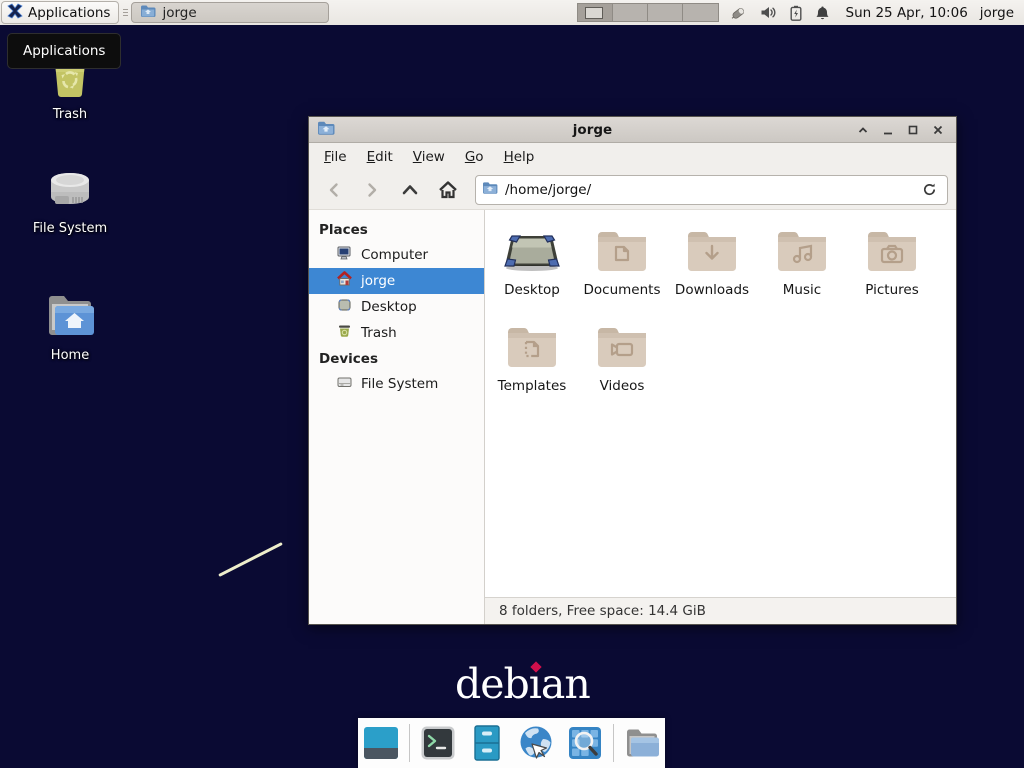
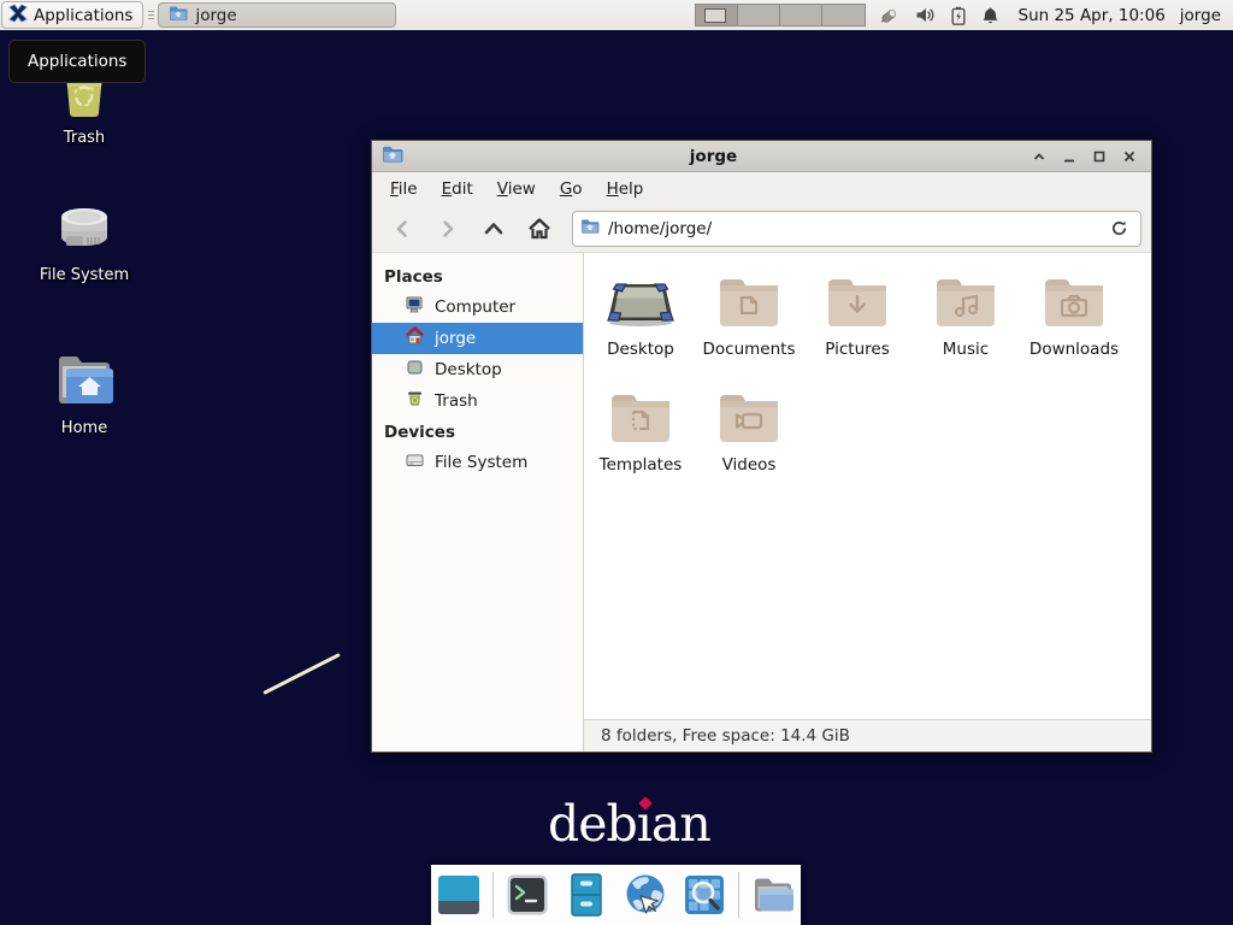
  Applications
  jorge
  Sun 25 Apr, 10:06
  jorge
  Applications
  Trash
  File System
  Home
  jorge
  File
  Edit
  View
  Go
  Help
  /home/jorge/
  Places
  Computer
  jorge
  Desktop
  Trash
  Devices
  File System
  Desktop
  Documents
- Downloads
+ Pictures
  Music
- Pictures
+ Downloads
  Templates
  Videos
  8 folders, Free space: 14.4 GiB
  debıan
